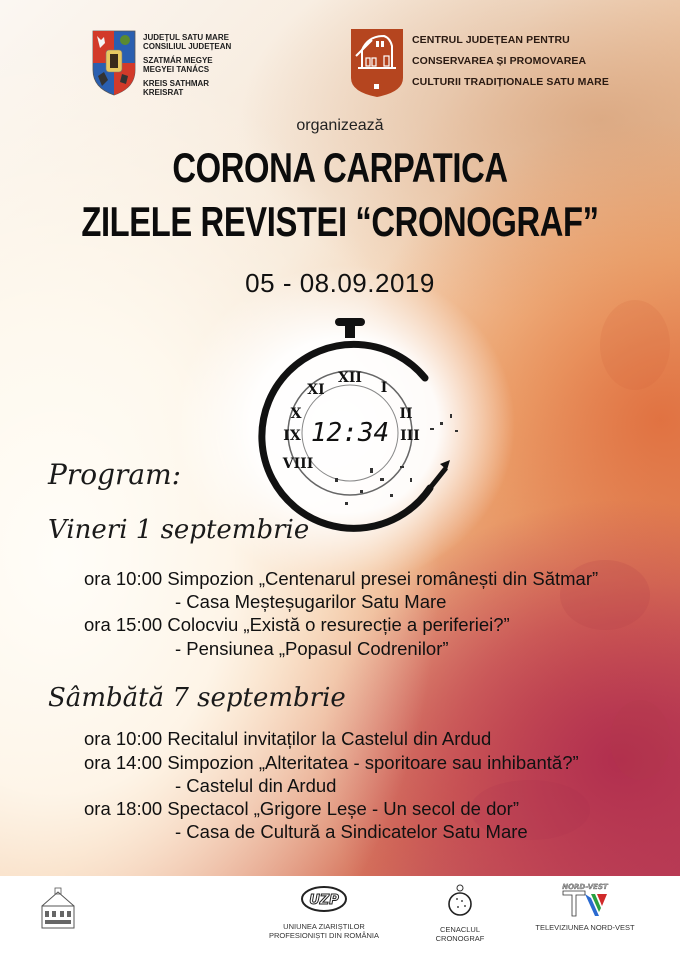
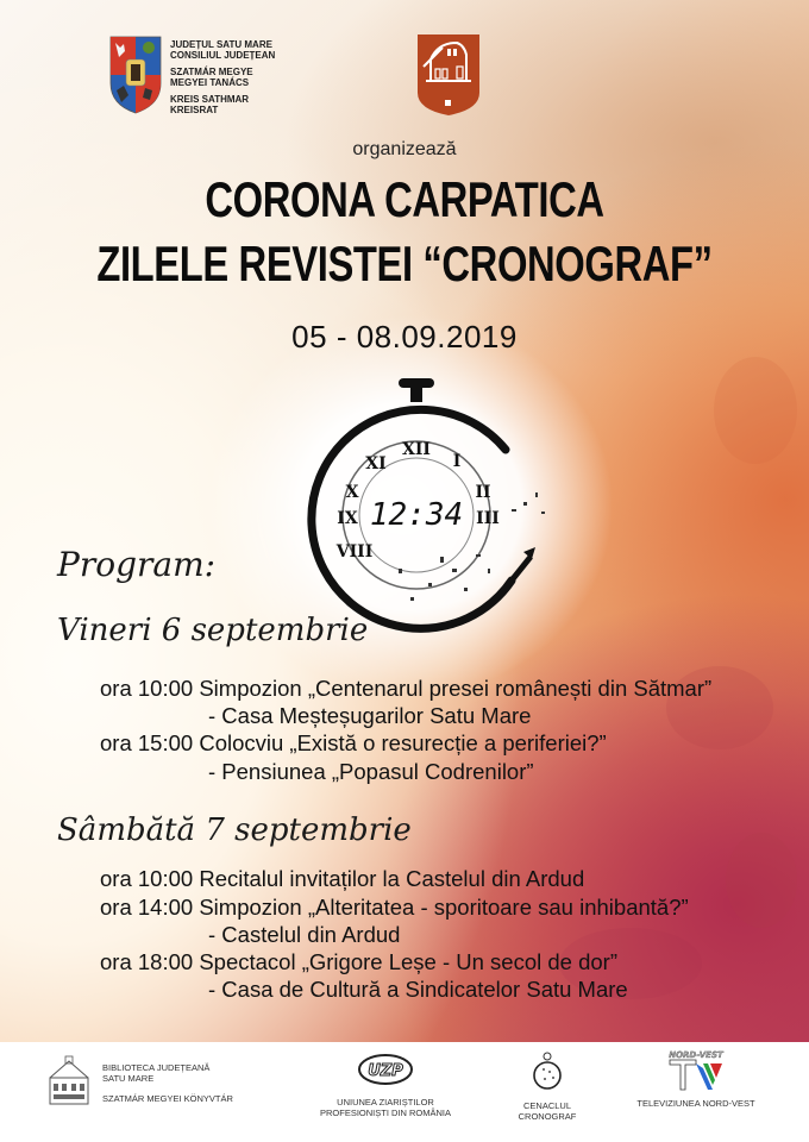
  JUDEȚUL SATU MARE
  CONSILIUL JUDEȚEAN
  SZATMÁR MEGYE
  MEGYEI TANÁCS
  KREIS SATHMAR
  KREISRAT
- CENTRUL JUDEȚEAN PENTRU
- CONSERVAREA ȘI PROMOVAREA
- CULTURII TRADIȚIONALE SATU MARE
  organizează
  CORONA CARPATICA
  ZILELE REVISTEI “CRONOGRAF”
  05 - 08.09.2019
  XII
  I
  II
  III
  IX
  VIII
  XI
  X
  12:34
  Program:
- Vineri 1 septembrie
+ Vineri 6 septembrie
  ora 10:00 Simpozion „Centenarul presei românești din Sătmar”
  - Casa Meșteșugarilor Satu Mare
  ora 15:00 Colocviu „Există o resurecție a periferiei?”
  - Pensiunea „Popasul Codrenilor”
  Sâmbătă 7 septembrie
  ora 10:00 Recitalul invitaților la Castelul din Ardud
  ora 14:00 Simpozion „Alteritatea - sporitoare sau inhibantă?”
  - Castelul din Ardud
  ora 18:00 Spectacol „Grigore Leșe - Un secol de dor”
  - Casa de Cultură a Sindicatelor Satu Mare
+ BIBLIOTECA JUDEȚEANĂ
+ SATU MARE
+ SZATMÁR MEGYEI KÖNYVTÁR
  UZP
  UNIUNEA ZIARIȘTILOR
  PROFESIONIȘTI DIN ROMÂNIA
  CENACLUL
  CRONOGRAF
  NORD-VEST
  TELEVIZIUNEA NORD-VEST
